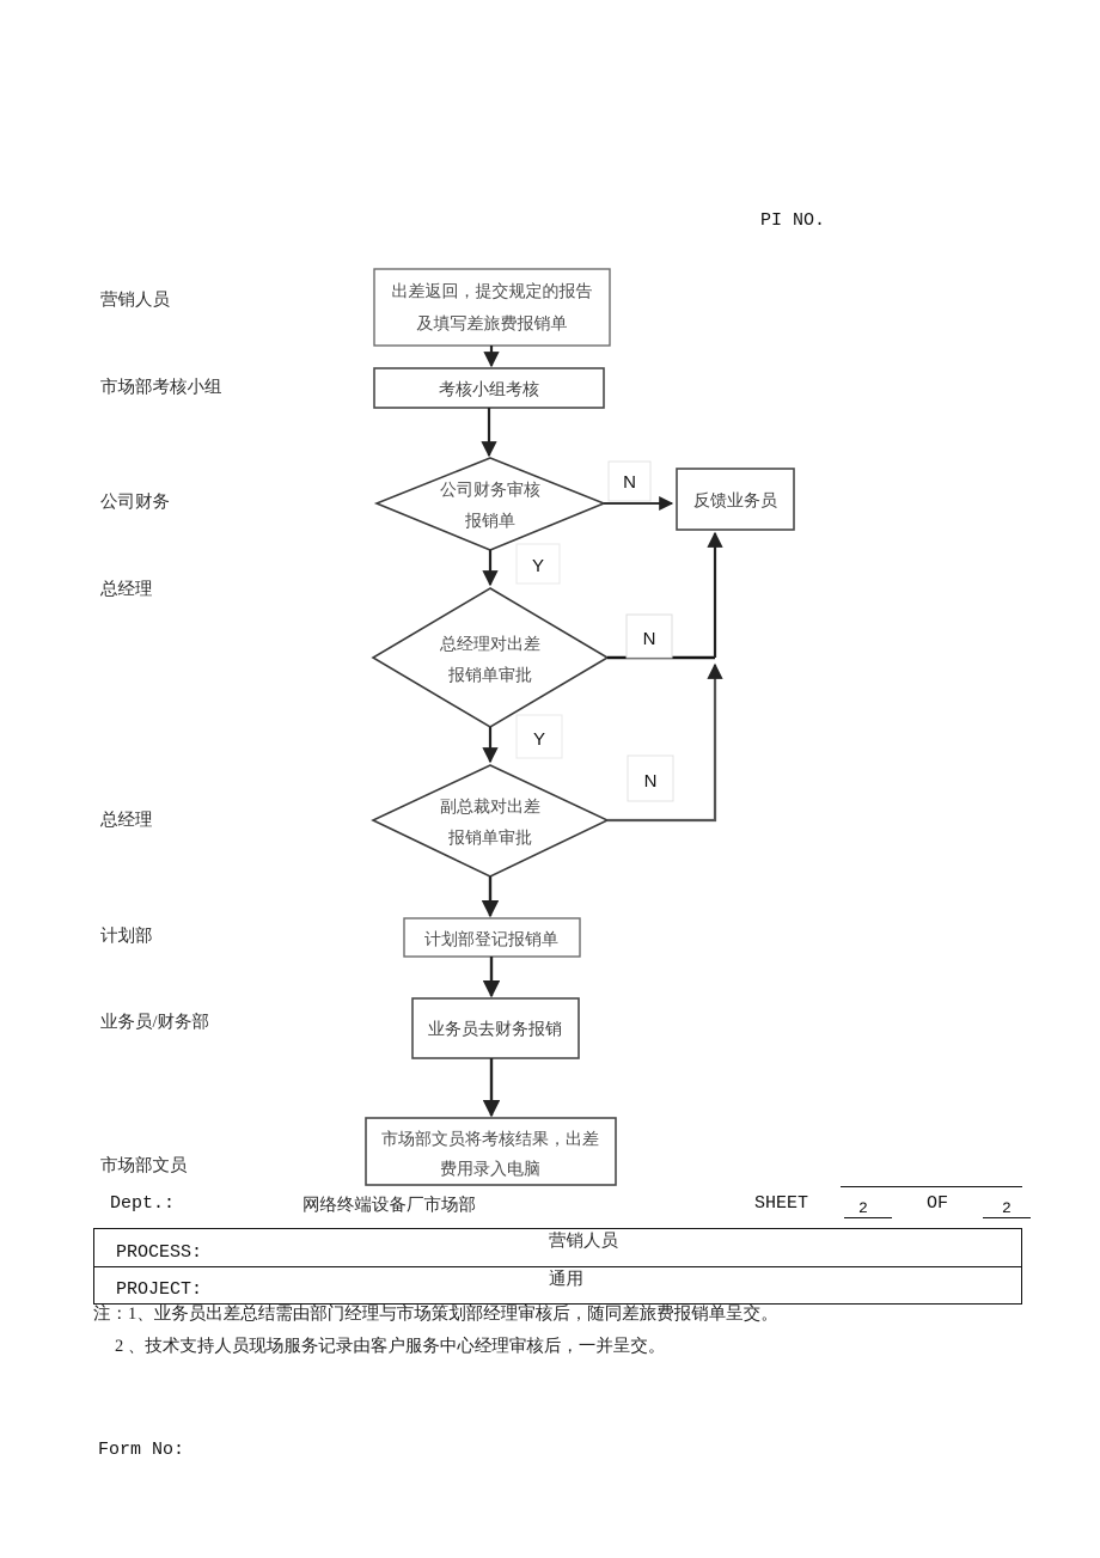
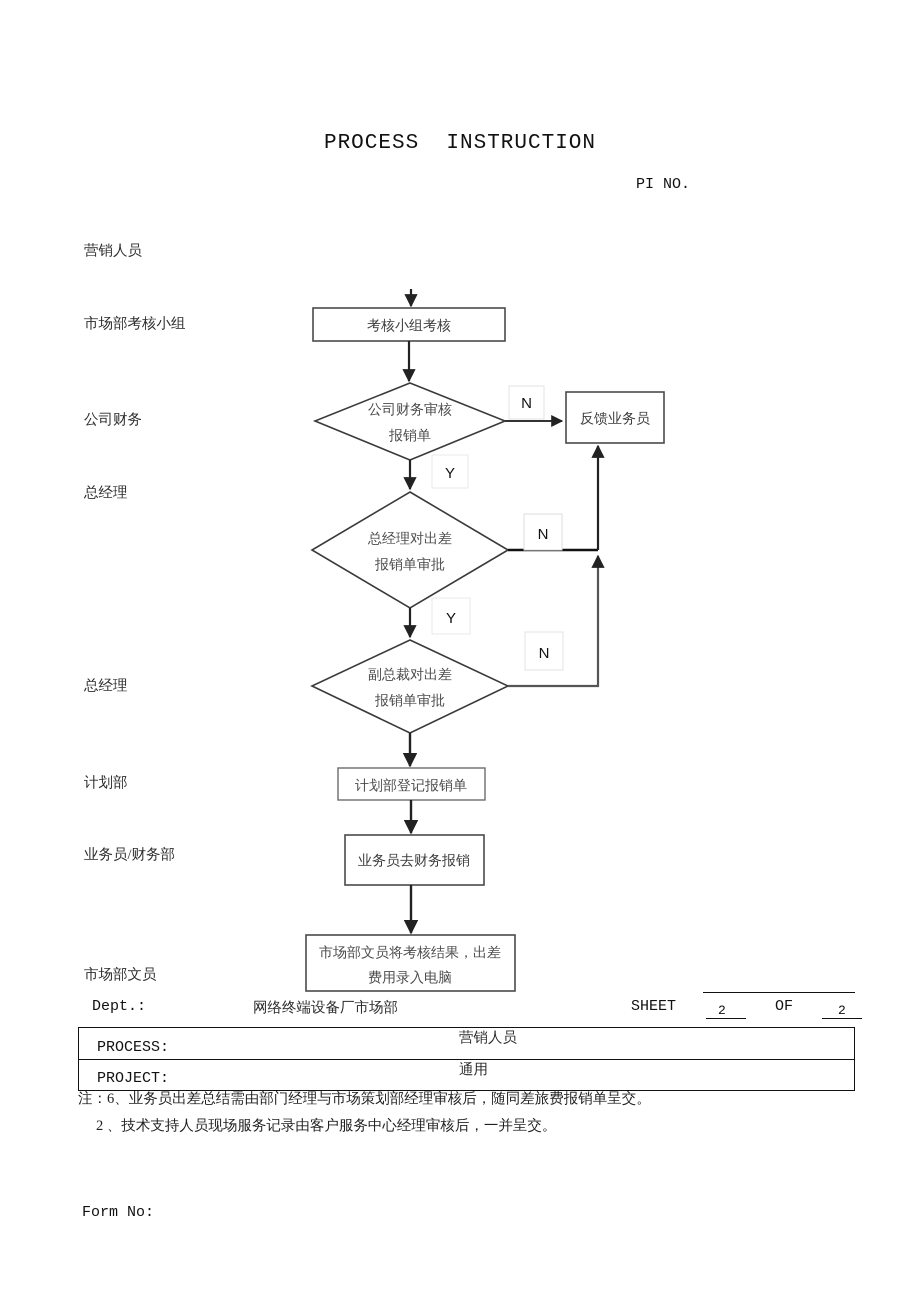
+ PROCESS INSTRUCTION
  PI NO.
  营销人员
  市场部考核小组
  公司财务
  总经理
  总经理
  计划部
  业务员/财务部
  市场部文员
- 出差返回，提交规定的报告
- 及填写差旅费报销单
  考核小组考核
  公司财务审核
  报销单
  N
  反馈业务员
  Y
  总经理对出差
  报销单审批
  N
  Y
  副总裁对出差
  报销单审批
  N
  计划部登记报销单
  业务员去财务报销
  市场部文员将考核结果，出差
  费用录入电脑
  Dept.:
  网络终端设备厂市场部
  SHEET
  2
  OF
  2
  PROCESS:
  营销人员
  PROJECT:
  通用
- 注：1、业务员出差总结需由部门经理与市场策划部经理审核后，随同差旅费报销单呈交。
+ 注：6、业务员出差总结需由部门经理与市场策划部经理审核后，随同差旅费报销单呈交。
  2 、技术支持人员现场服务记录由客户服务中心经理审核后，一并呈交。
  Form No:
